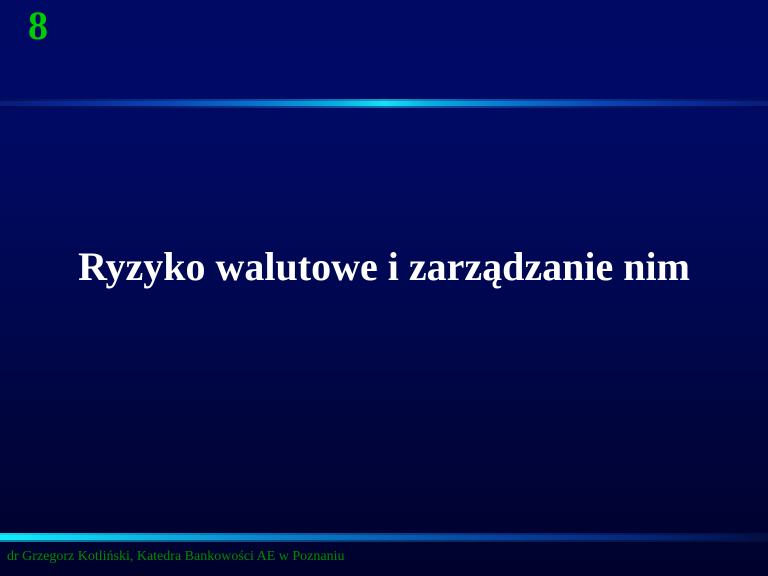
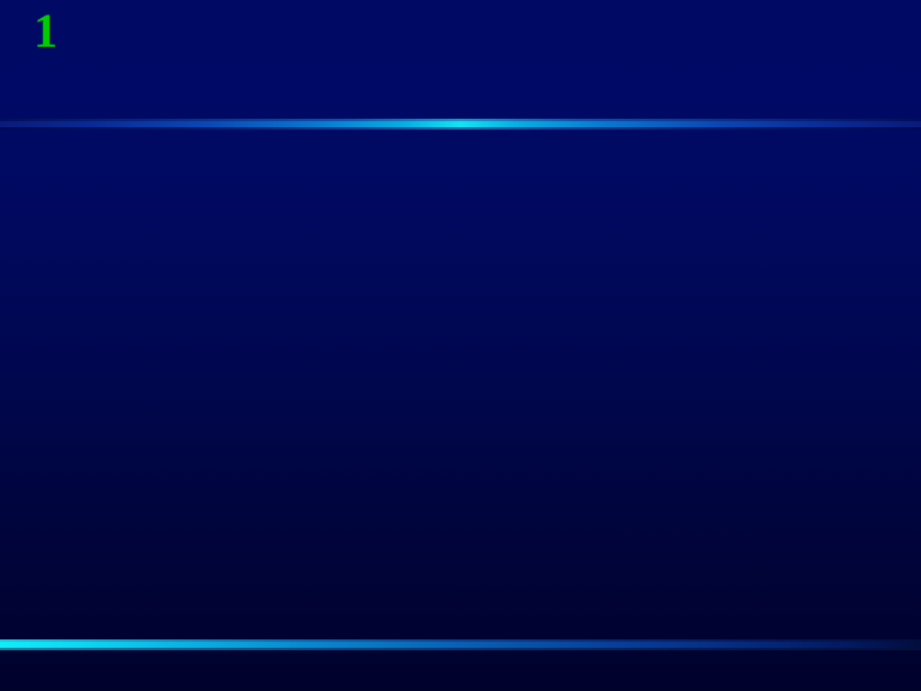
- 8
+ 1
- Ryzyko walutowe i zarządzanie nim
- dr Grzegorz Kotliński, Katedra Bankowości AE w Poznaniu
